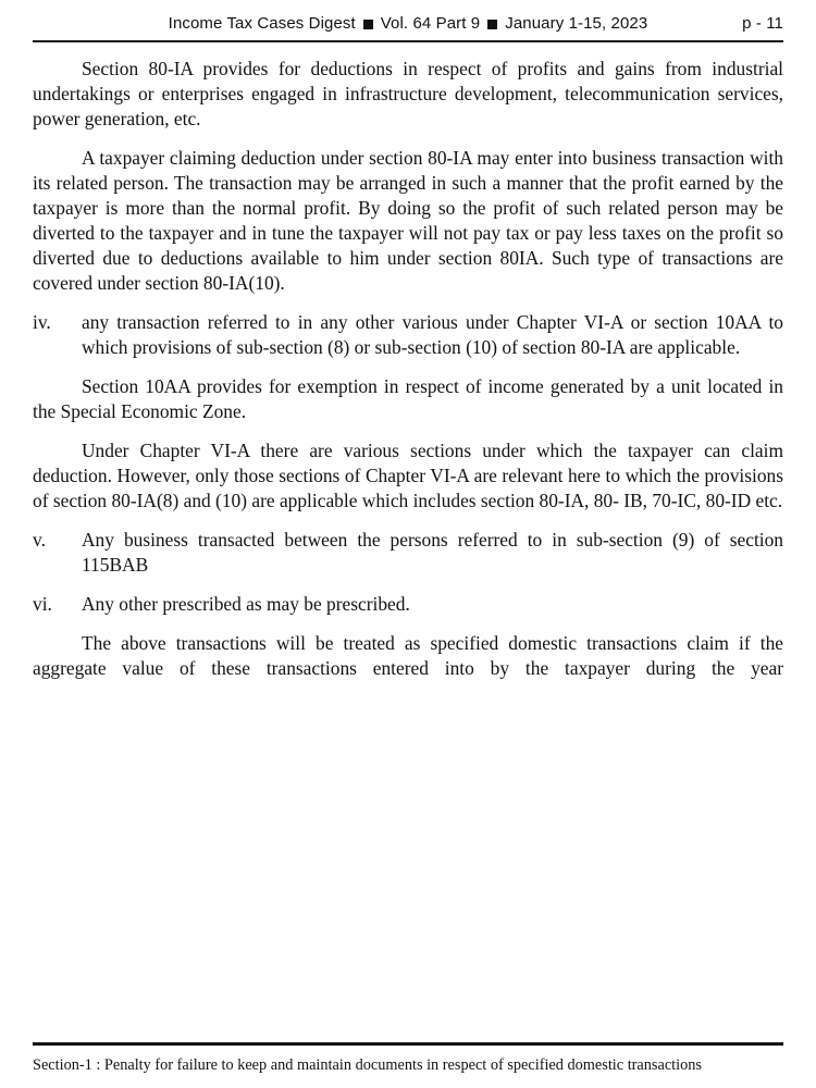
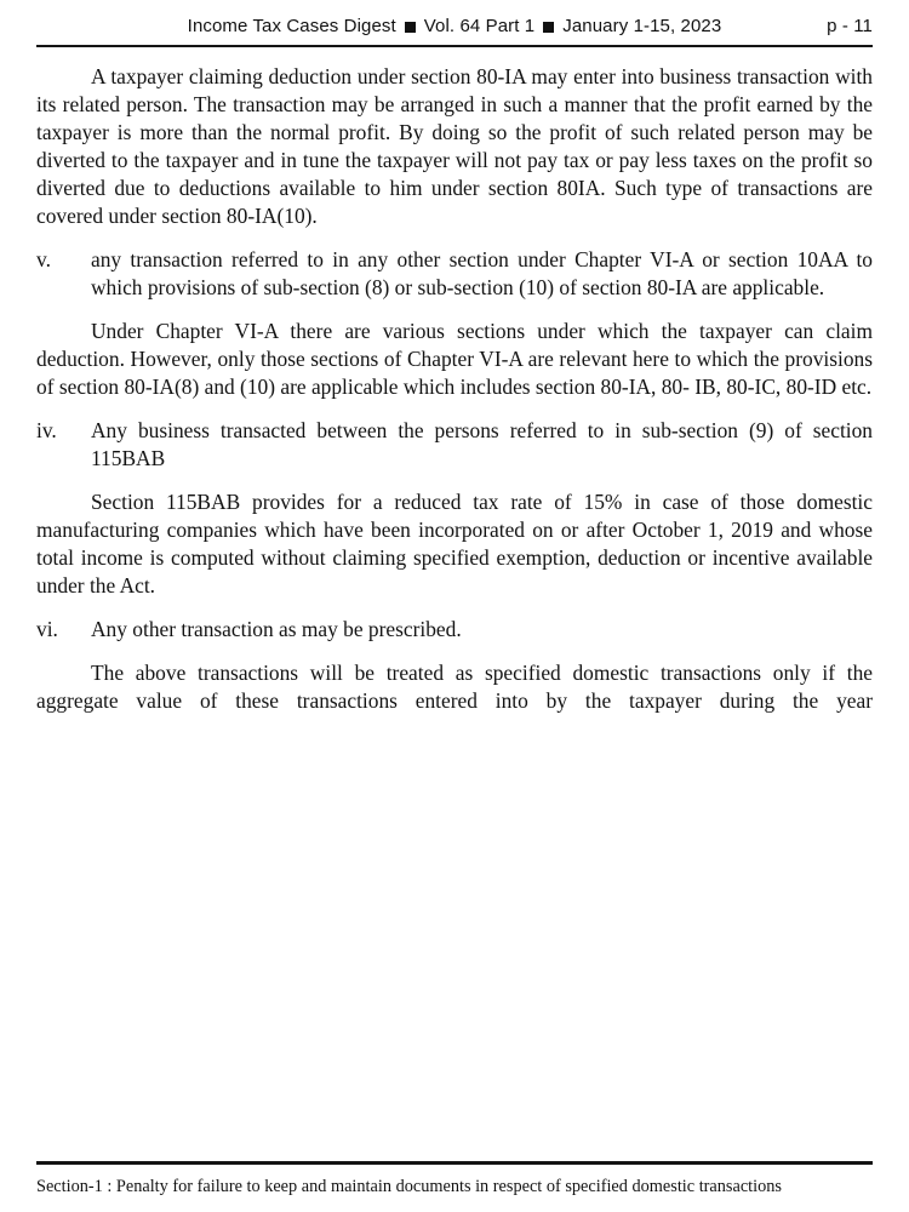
- Income Tax Cases Digest Vol. 64 Part 9 January 1-15, 2023
+ Income Tax Cases Digest Vol. 64 Part 1 January 1-15, 2023
  p - 11
- Section 80-IA provides for deductions in respect of profits and gains from industrial undertakings or enterprises engaged in infrastructure development, telecommunication services, power generation, etc.
  A taxpayer claiming deduction under section 80-IA may enter into business transaction with its related person. The transaction may be arranged in such a manner that the profit earned by the taxpayer is more than the normal profit. By doing so the profit of such related person may be diverted to the taxpayer and in tune the taxpayer will not pay tax or pay less taxes on the profit so diverted due to deductions available to him under section 80IA. Such type of transactions are covered under section 80-IA(10).
- iv.
+ v.
- any transaction referred to in any other various under Chapter VI-A or section 10AA to which provisions of sub-section (8) or sub-section (10) of section 80-IA are applicable.
+ any transaction referred to in any other section under Chapter VI-A or section 10AA to which provisions of sub-section (8) or sub-section (10) of section 80-IA are applicable.
- Section 10AA provides for exemption in respect of income generated by a unit located in the Special Economic Zone.
- Under Chapter VI-A there are various sections under which the taxpayer can claim deduction. However, only those sections of Chapter VI-A are relevant here to which the provisions of section 80-IA(8) and (10) are applicable which includes section 80-IA, 80- IB, 70-IC, 80-ID etc.
+ Under Chapter VI-A there are various sections under which the taxpayer can claim deduction. However, only those sections of Chapter VI-A are relevant here to which the provisions of section 80-IA(8) and (10) are applicable which includes section 80-IA, 80- IB, 80-IC, 80-ID etc.
- v.
+ iv.
  Any business transacted between the persons referred to in sub-section (9) of section 115BAB
+ Section 115BAB provides for a reduced tax rate of 15% in case of those domestic manufacturing companies which have been incorporated on or after October 1, 2019 and whose total income is computed without claiming specified exemption, deduction or incentive available under the Act.
  vi.
- Any other prescribed as may be prescribed.
+ Any other transaction as may be prescribed.
- The above transactions will be treated as specified domestic transactions claim if the aggregate value of these transactions entered into by the taxpayer during the year
+ The above transactions will be treated as specified domestic transactions only if the aggregate value of these transactions entered into by the taxpayer during the year
  Section-1 : Penalty for failure to keep and maintain documents in respect of specified domestic transactions
